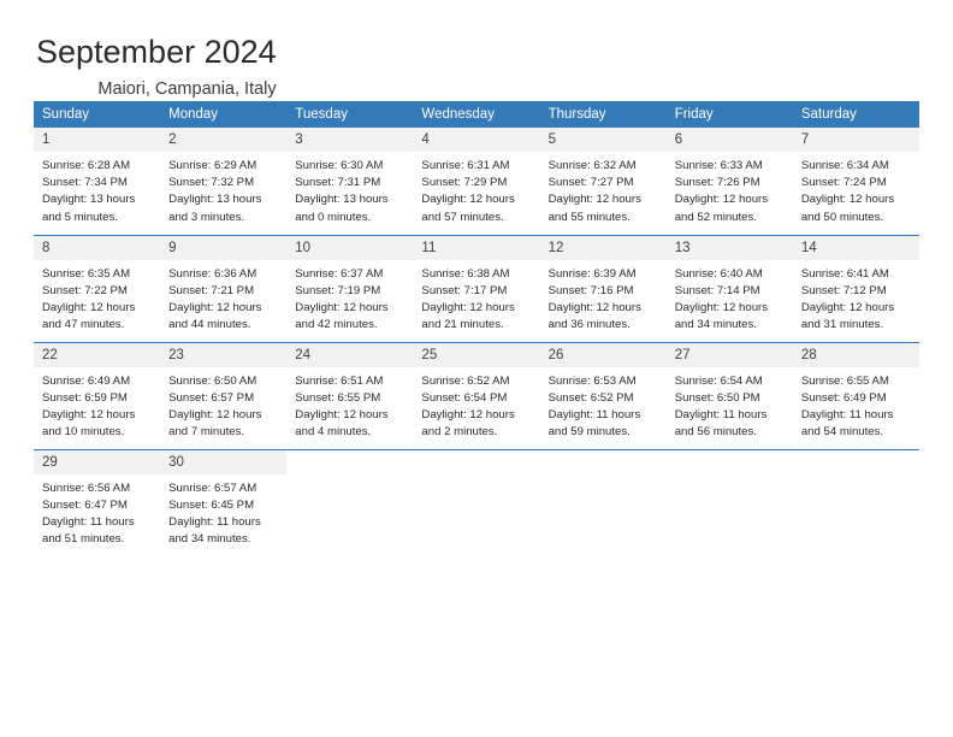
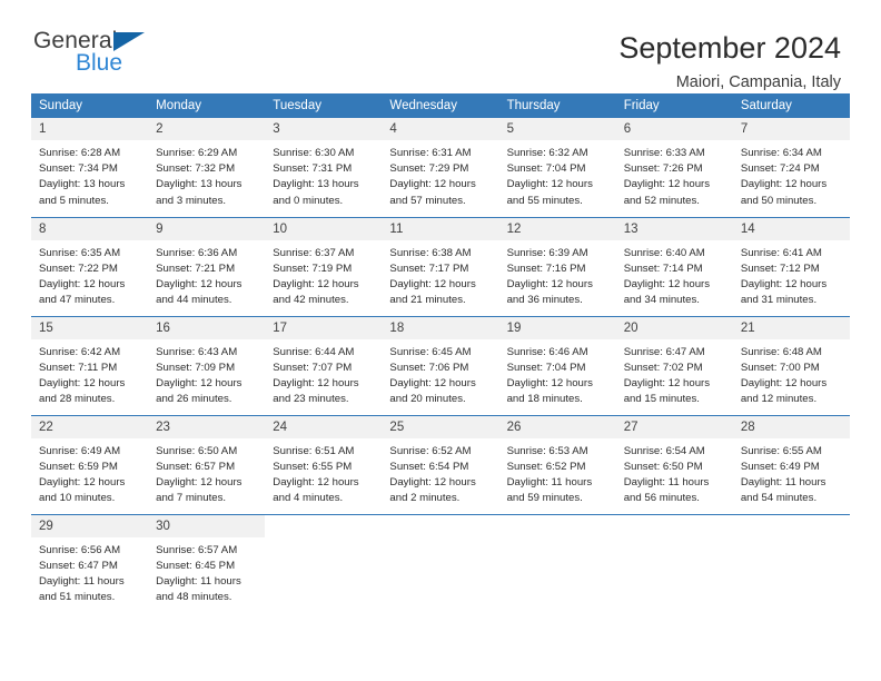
+ General
+ Blue
  September 2024
  Maiori, Campania, Italy
  Sunday	Monday	Tuesday	Wednesday	Thursday	Friday	Saturday
- 1 Sunrise: 6:28 AM Sunset: 7:34 PM Daylight: 13 hours and 5 minutes.	2 Sunrise: 6:29 AM Sunset: 7:32 PM Daylight: 13 hours and 3 minutes.	3 Sunrise: 6:30 AM Sunset: 7:31 PM Daylight: 13 hours and 0 minutes.	4 Sunrise: 6:31 AM Sunset: 7:29 PM Daylight: 12 hours and 57 minutes.	5 Sunrise: 6:32 AM Sunset: 7:27 PM Daylight: 12 hours and 55 minutes.	6 Sunrise: 6:33 AM Sunset: 7:26 PM Daylight: 12 hours and 52 minutes.	7 Sunrise: 6:34 AM Sunset: 7:24 PM Daylight: 12 hours and 50 minutes.
+ 1 Sunrise: 6:28 AM Sunset: 7:34 PM Daylight: 13 hours and 5 minutes.	2 Sunrise: 6:29 AM Sunset: 7:32 PM Daylight: 13 hours and 3 minutes.	3 Sunrise: 6:30 AM Sunset: 7:31 PM Daylight: 13 hours and 0 minutes.	4 Sunrise: 6:31 AM Sunset: 7:29 PM Daylight: 12 hours and 57 minutes.	5 Sunrise: 6:32 AM Sunset: 7:04 PM Daylight: 12 hours and 55 minutes.	6 Sunrise: 6:33 AM Sunset: 7:26 PM Daylight: 12 hours and 52 minutes.	7 Sunrise: 6:34 AM Sunset: 7:24 PM Daylight: 12 hours and 50 minutes.
  8 Sunrise: 6:35 AM Sunset: 7:22 PM Daylight: 12 hours and 47 minutes.	9 Sunrise: 6:36 AM Sunset: 7:21 PM Daylight: 12 hours and 44 minutes.	10 Sunrise: 6:37 AM Sunset: 7:19 PM Daylight: 12 hours and 42 minutes.	11 Sunrise: 6:38 AM Sunset: 7:17 PM Daylight: 12 hours and 21 minutes.	12 Sunrise: 6:39 AM Sunset: 7:16 PM Daylight: 12 hours and 36 minutes.	13 Sunrise: 6:40 AM Sunset: 7:14 PM Daylight: 12 hours and 34 minutes.	14 Sunrise: 6:41 AM Sunset: 7:12 PM Daylight: 12 hours and 31 minutes.
+ 15 Sunrise: 6:42 AM Sunset: 7:11 PM Daylight: 12 hours and 28 minutes.	16 Sunrise: 6:43 AM Sunset: 7:09 PM Daylight: 12 hours and 26 minutes.	17 Sunrise: 6:44 AM Sunset: 7:07 PM Daylight: 12 hours and 23 minutes.	18 Sunrise: 6:45 AM Sunset: 7:06 PM Daylight: 12 hours and 20 minutes.	19 Sunrise: 6:46 AM Sunset: 7:04 PM Daylight: 12 hours and 18 minutes.	20 Sunrise: 6:47 AM Sunset: 7:02 PM Daylight: 12 hours and 15 minutes.	21 Sunrise: 6:48 AM Sunset: 7:00 PM Daylight: 12 hours and 12 minutes.
  22 Sunrise: 6:49 AM Sunset: 6:59 PM Daylight: 12 hours and 10 minutes.	23 Sunrise: 6:50 AM Sunset: 6:57 PM Daylight: 12 hours and 7 minutes.	24 Sunrise: 6:51 AM Sunset: 6:55 PM Daylight: 12 hours and 4 minutes.	25 Sunrise: 6:52 AM Sunset: 6:54 PM Daylight: 12 hours and 2 minutes.	26 Sunrise: 6:53 AM Sunset: 6:52 PM Daylight: 11 hours and 59 minutes.	27 Sunrise: 6:54 AM Sunset: 6:50 PM Daylight: 11 hours and 56 minutes.	28 Sunrise: 6:55 AM Sunset: 6:49 PM Daylight: 11 hours and 54 minutes.
- 29 Sunrise: 6:56 AM Sunset: 6:47 PM Daylight: 11 hours and 51 minutes.	30 Sunrise: 6:57 AM Sunset: 6:45 PM Daylight: 11 hours and 34 minutes.
+ 29 Sunrise: 6:56 AM Sunset: 6:47 PM Daylight: 11 hours and 51 minutes.	30 Sunrise: 6:57 AM Sunset: 6:45 PM Daylight: 11 hours and 48 minutes.
